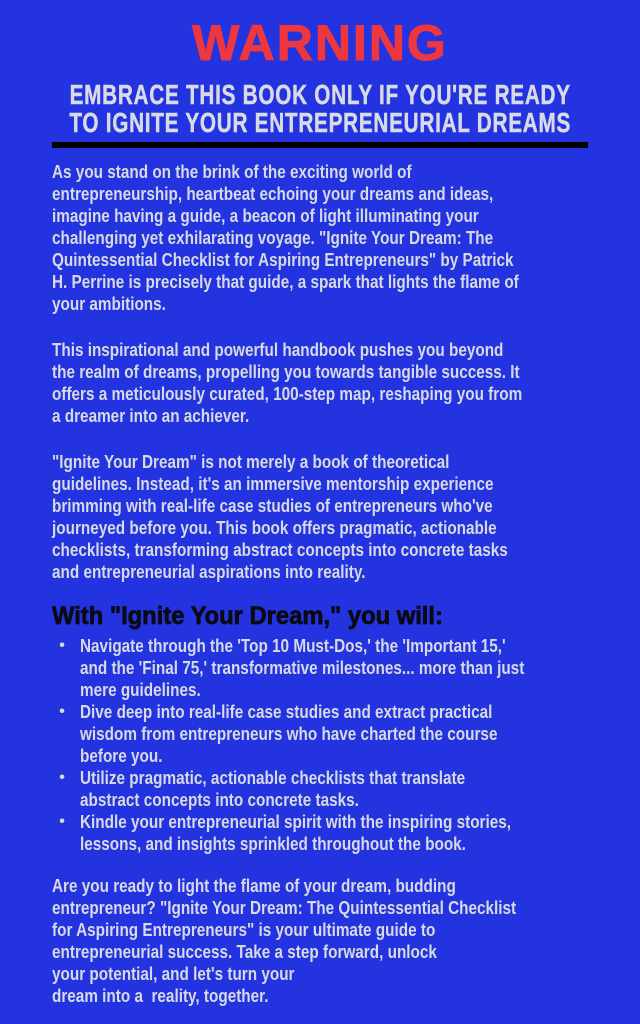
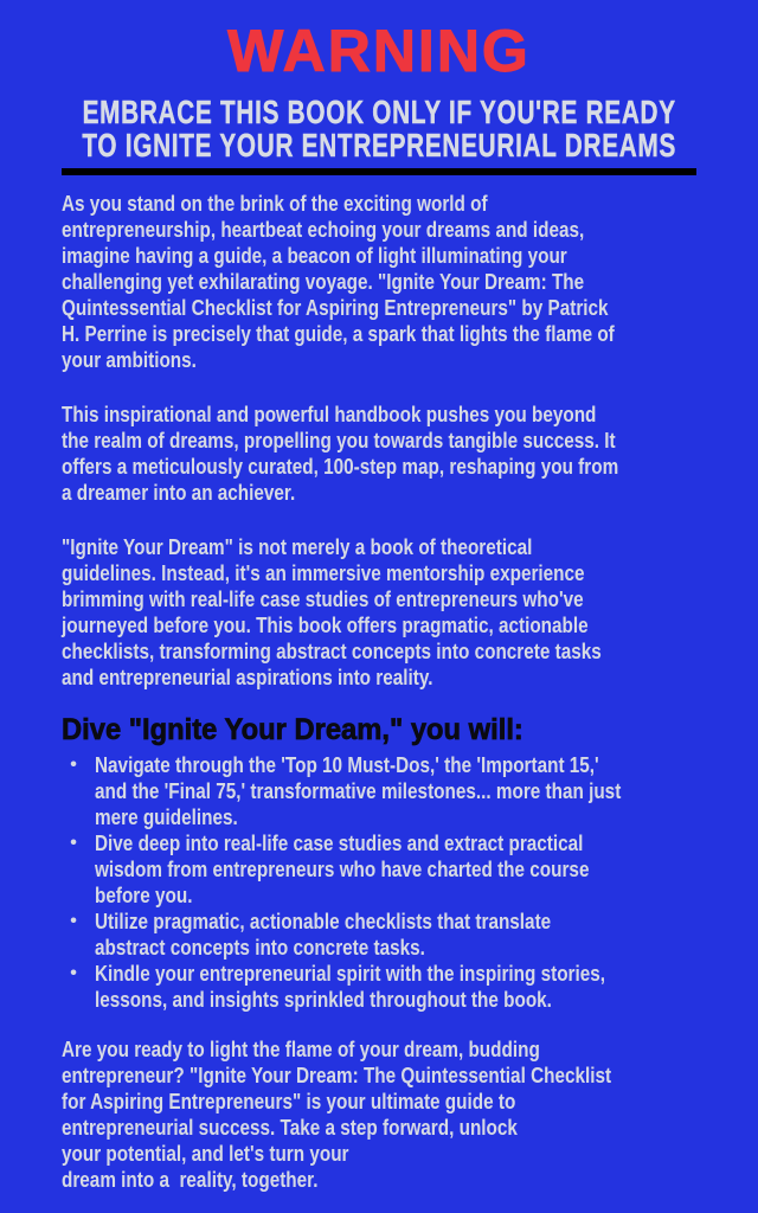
  WARNING
  EMBRACE THIS BOOK ONLY IF YOU'RE READY
  TO IGNITE YOUR ENTREPRENEURIAL DREAMS
  As you stand on the brink of the exciting world of
  entrepreneurship, heartbeat echoing your dreams and ideas,
  imagine having a guide, a beacon of light illuminating your
  challenging yet exhilarating voyage. "Ignite Your Dream: The
  Quintessential Checklist for Aspiring Entrepreneurs" by Patrick
  H. Perrine is precisely that guide, a spark that lights the flame of
  your ambitions.
  This inspirational and powerful handbook pushes you beyond
  the realm of dreams, propelling you towards tangible success. It
  offers a meticulously curated, 100-step map, reshaping you from
  a dreamer into an achiever.
  "Ignite Your Dream" is not merely a book of theoretical
  guidelines. Instead, it's an immersive mentorship experience
  brimming with real-life case studies of entrepreneurs who've
  journeyed before you. This book offers pragmatic, actionable
  checklists, transforming abstract concepts into concrete tasks
  and entrepreneurial aspirations into reality.
- With "Ignite Your Dream," you will:
+ Dive "Ignite Your Dream," you will:
  •
  Navigate through the 'Top 10 Must-Dos,' the 'Important 15,'
  and the 'Final 75,' transformative milestones... more than just
  mere guidelines.
  •
  Dive deep into real-life case studies and extract practical
  wisdom from entrepreneurs who have charted the course
  before you.
  •
  Utilize pragmatic, actionable checklists that translate
  abstract concepts into concrete tasks.
  •
  Kindle your entrepreneurial spirit with the inspiring stories,
  lessons, and insights sprinkled throughout the book.
  Are you ready to light the flame of your dream, budding
  entrepreneur? "Ignite Your Dream: The Quintessential Checklist
  for Aspiring Entrepreneurs" is your ultimate guide to
  entrepreneurial success. Take a step forward, unlock
  your potential, and let's turn your
  dream into a reality, together.
